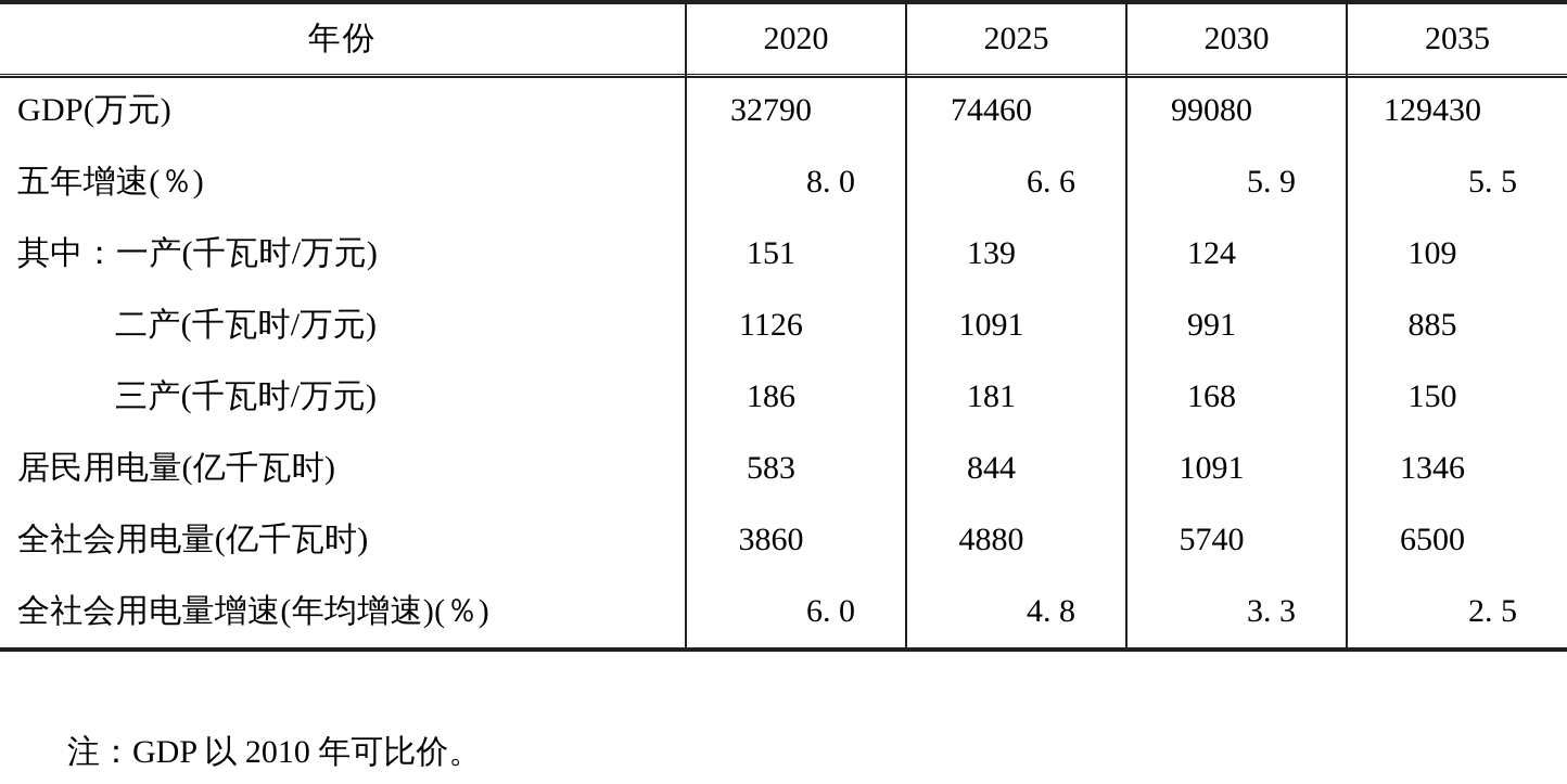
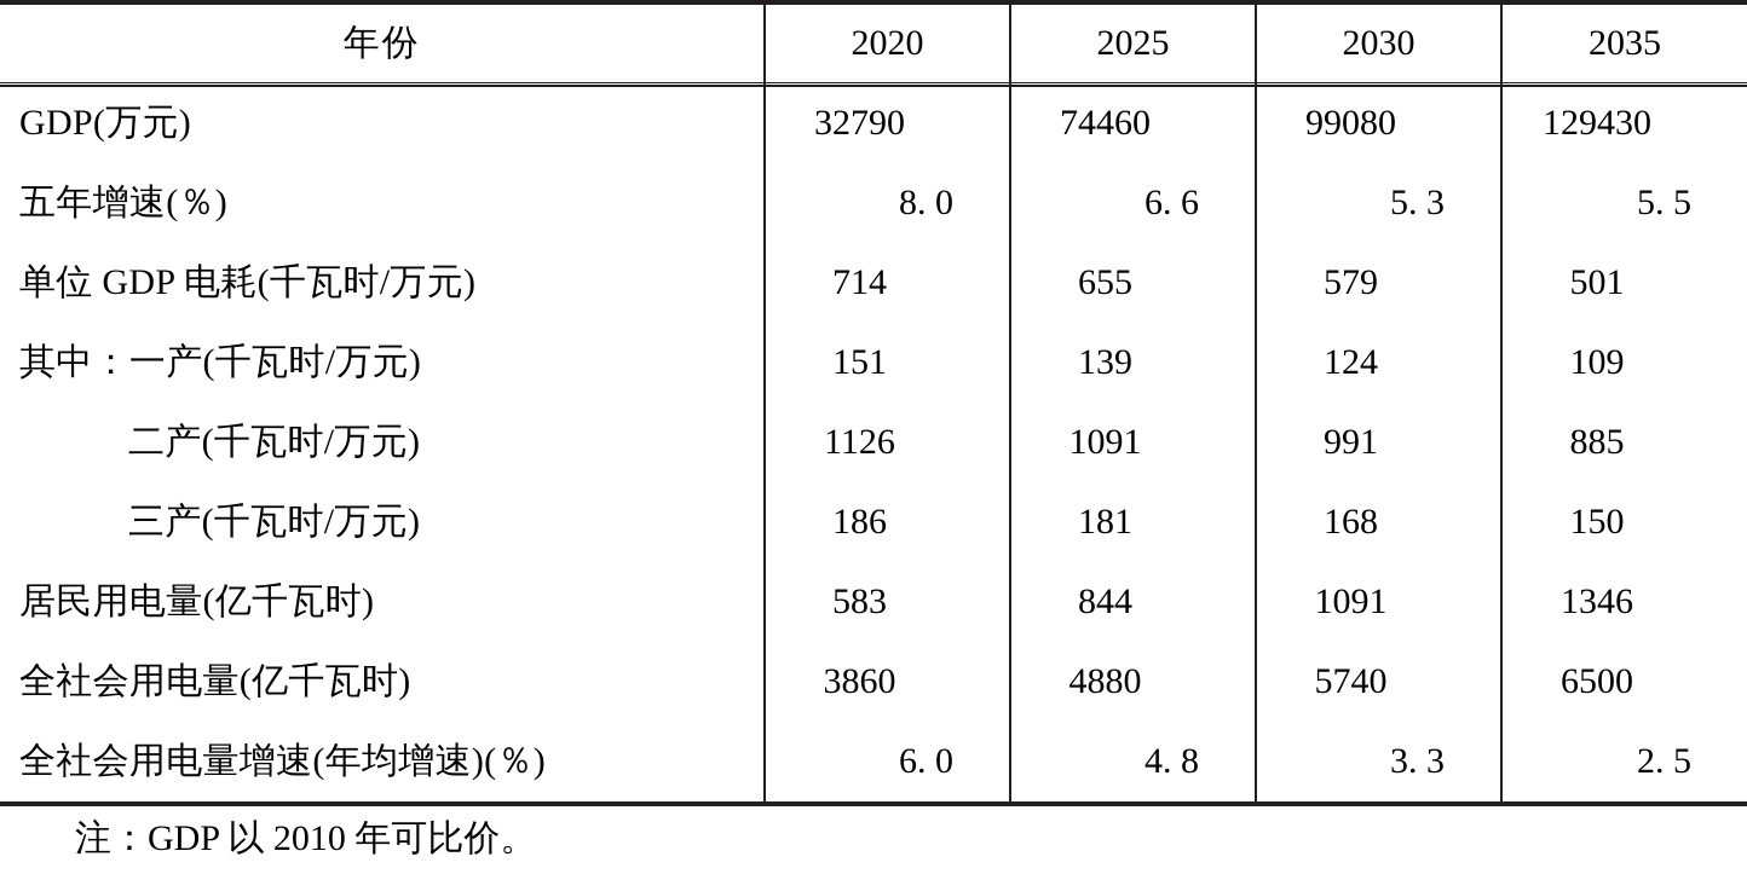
  年份	2020	2025	2030	2035
  GDP(万元)	32790	74460	99080	129430
- 五年增速(％)	8. 0	6. 6	5. 9	5. 5
+ 五年增速(％)	8. 0	6. 6	5. 3	5. 5
+ 单位 GDP 电耗(千瓦时/万元)	714	655	579	501
  其中：一产(千瓦时/万元)	151	139	124	109
  二产(千瓦时/万元)	1126	1091	991	885
  三产(千瓦时/万元)	186	181	168	150
  居民用电量(亿千瓦时)	583	844	1091	1346
  全社会用电量(亿千瓦时)	3860	4880	5740	6500
  全社会用电量增速(年均增速)(％)	6. 0	4. 8	3. 3	2. 5
  注：GDP 以 2010 年可比价。
